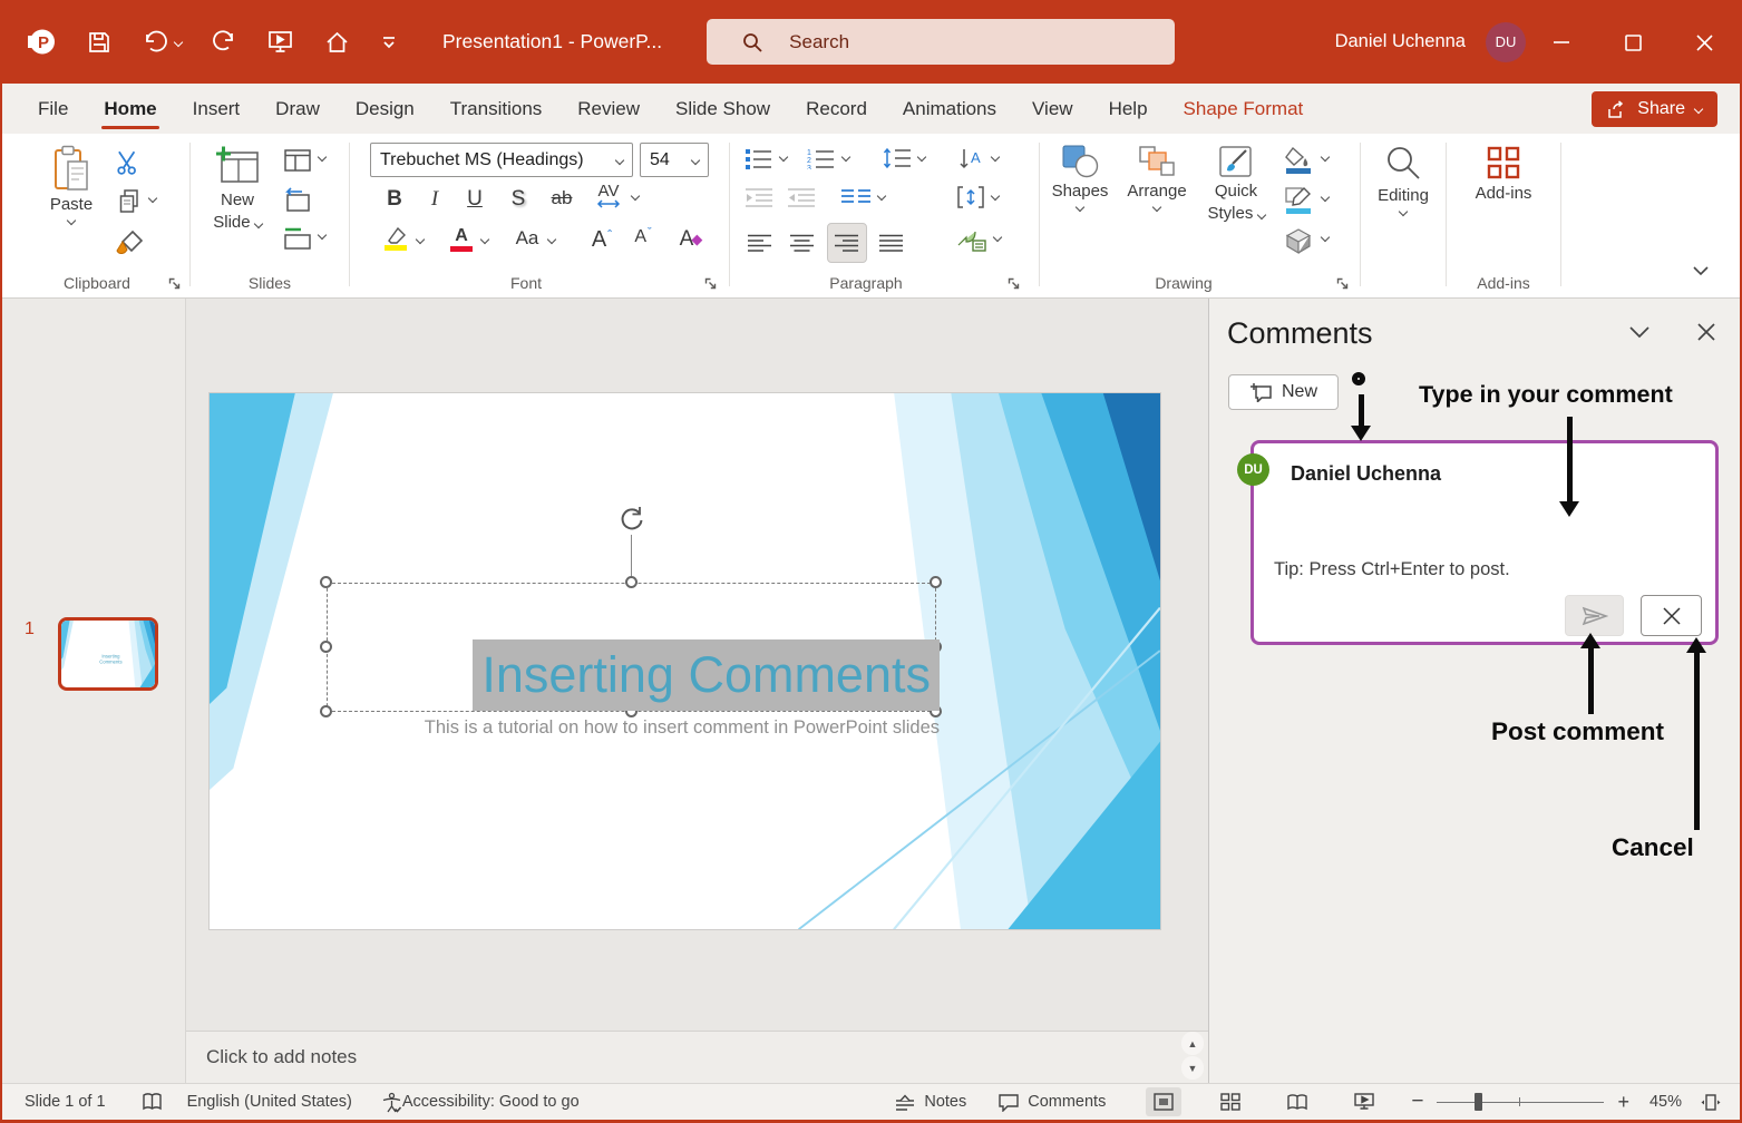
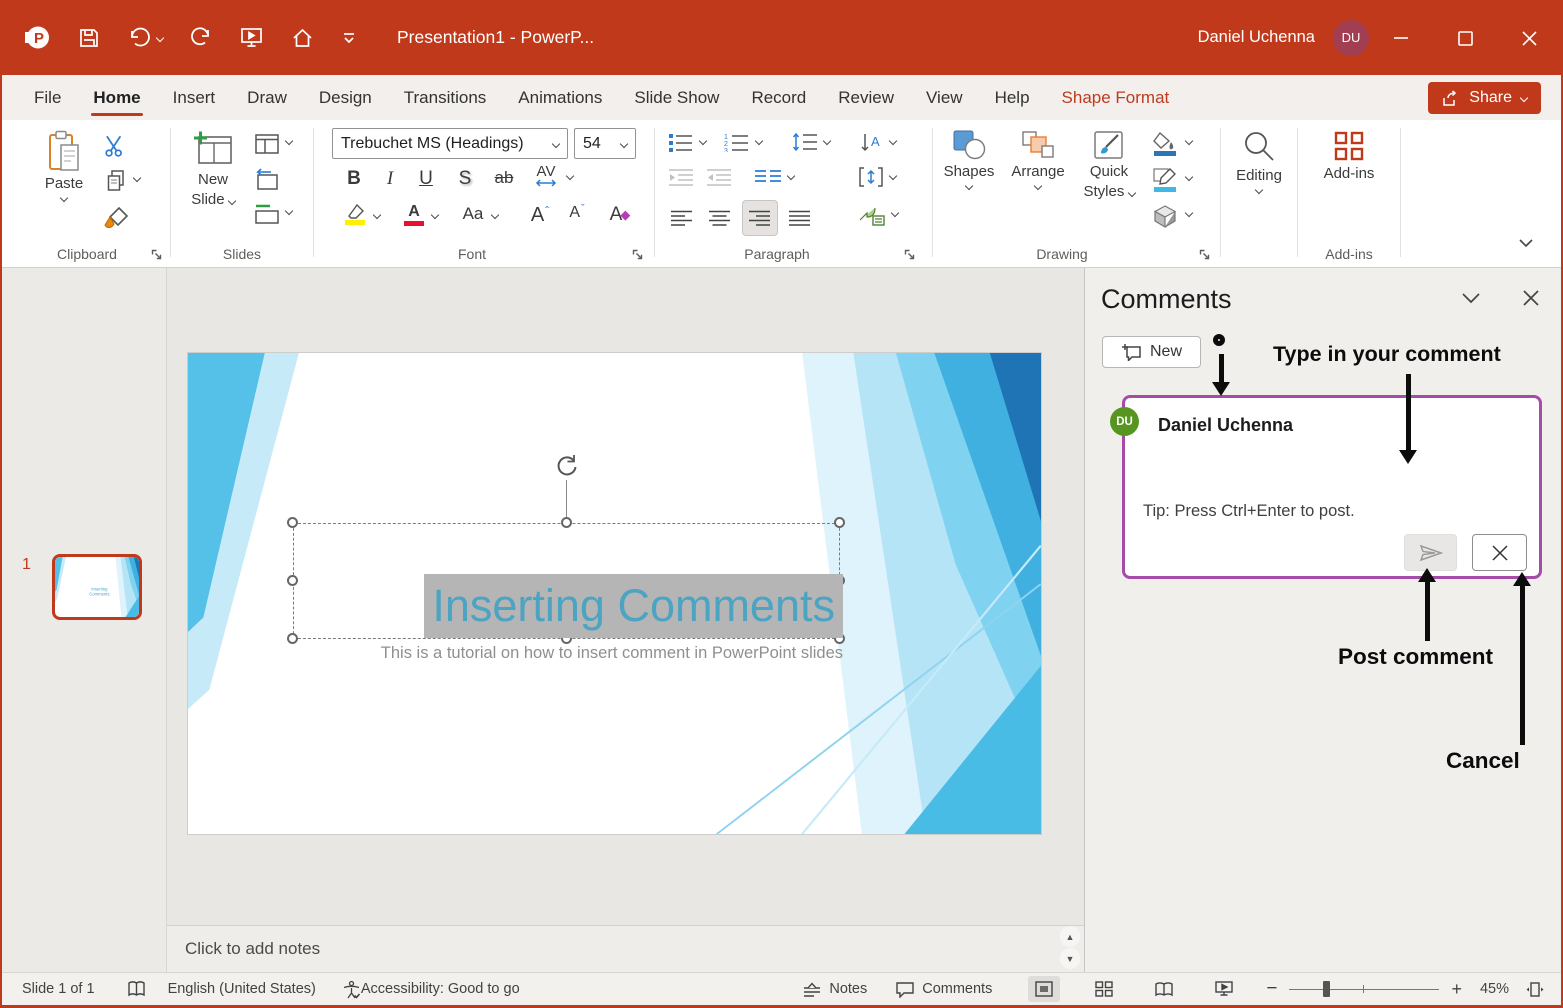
  P
  Presentation1 - PowerP...
- Search
  Daniel Uchenna
  DU
  File
  Home
  Insert
  Draw
  Design
  Transitions
- Review
+ Animations
  Slide Show
  Record
- Animations
+ Review
  View
  Help
  Shape Format
  Share
  Paste
  Clipboard
  New
  Slide
  Slides
  Trebuchet MS (Headings)
  54
  B
  I
  U
  S
  ab
  AV
  A
  Aa
  A
  ˆ
  A
  ˇ
  A
  ◆
  Font
  A
  Paragraph
  Shapes
  Arrange
  Quick
  Styles
  Drawing
  Editing
  Add-ins
  Add-ins
  1
  Inserting Comments
  This is a tutorial on how to insert comment in PowerPoint slides
  Click to add notes
  ▲
  ▼
  Comments
  New
  Type in your comment
  Daniel Uchenna
  Tip: Press Ctrl+Enter to post.
  DU
  Post comment
  Cancel
  Slide 1 of 1
  English (United States)
  Accessibility: Good to go
  Notes
  Comments
  −
  +
  45%
